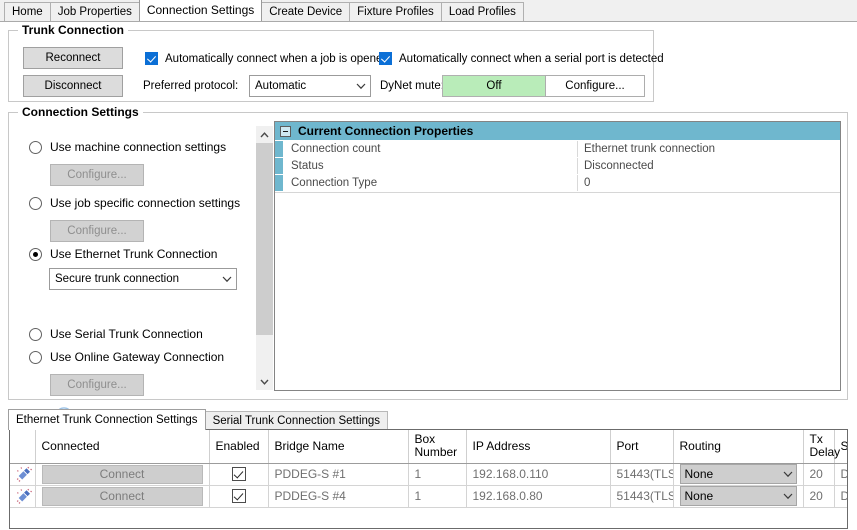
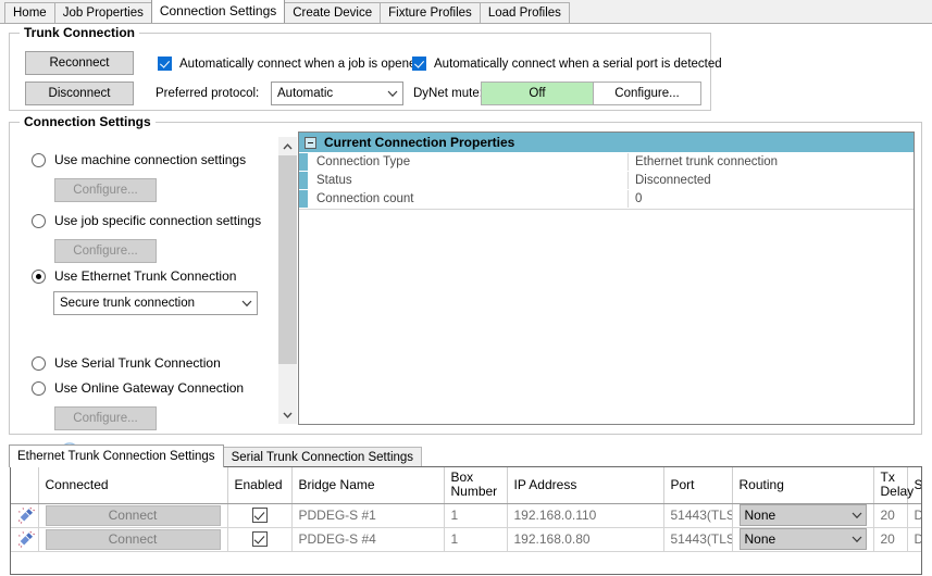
  Home
  Job Properties
  Connection Settings
  Create Device
  Fixture Profiles
  Load Profiles
  Trunk Connection
  Reconnect
  Disconnect
  Automatically connect when a job is open
  Automatically connect when a serial port is detected
  Preferred protocol:
  Automatic
  DyNet mute
  Off
  Configure...
  Connection Settings
  Use machine connection settings
  Configure...
  Use job specific connection settings
  Configure...
  Use Ethernet Trunk Connection
  Secure trunk connection
  Use Serial Trunk Connection
  Use Online Gateway Connection
  Configure...
  Current Connection Properties
- Connection count
+ Connection Type
  Ethernet trunk connection
  Status
  Disconnected
- Connection Type
+ Connection count
  0
  Ethernet Trunk Connection Settings
  Serial Trunk Connection Settings
  	Connected	Enabled	Bridge Name	Box Number	IP Address	Port	Routing	Tx Delay	S
  	Connect		PDDEG-S #1	1	192.168.0.110	51443(TLS	None	20	D
  	Connect		PDDEG-S #4	1	192.168.0.80	51443(TLS	None	20	D
